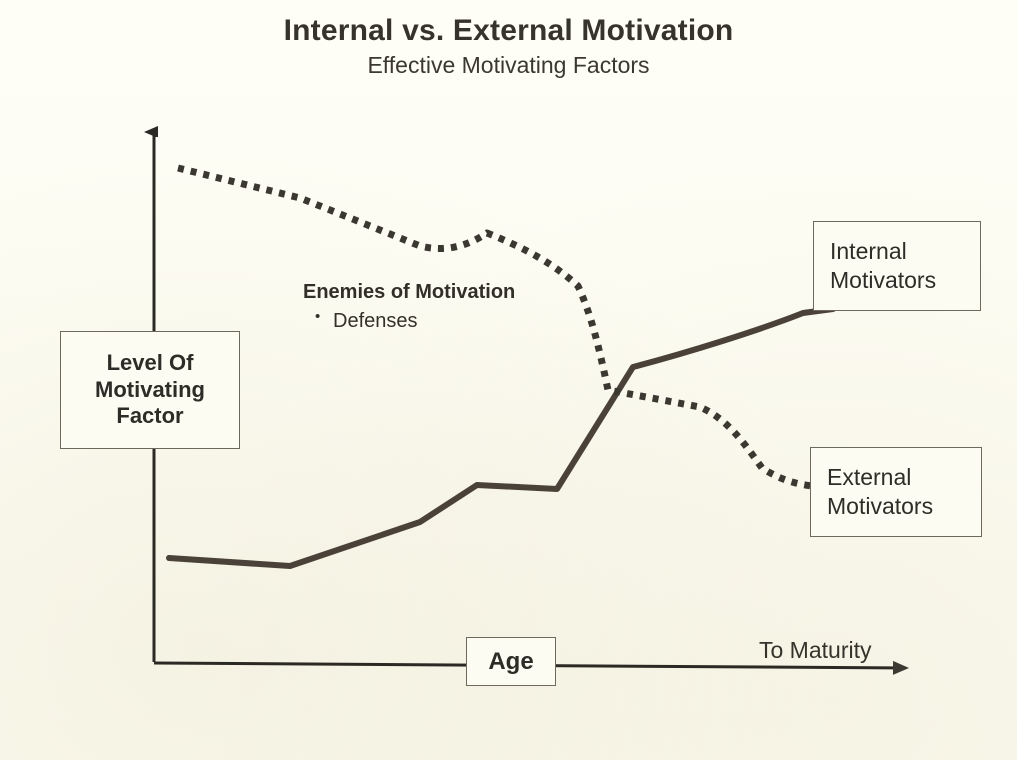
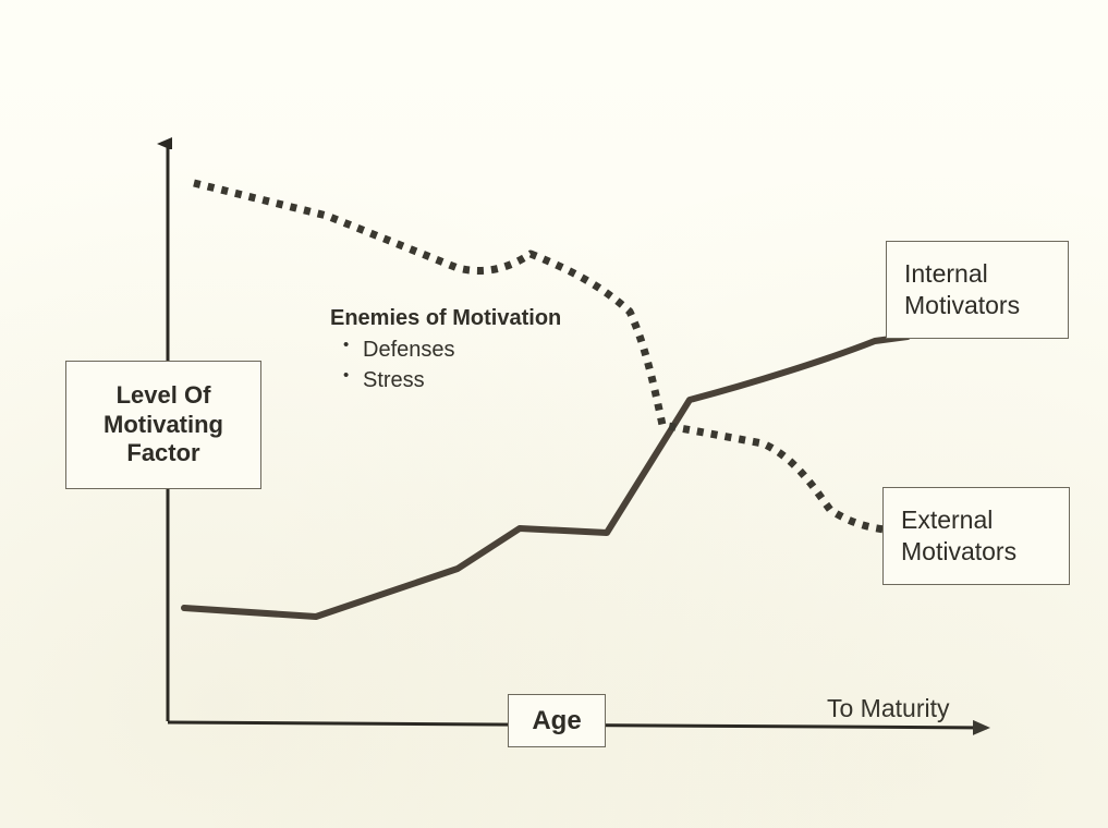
- Internal vs. External Motivation
- Effective Motivating Factors
  Level Of
  Motivating
  Factor
  Enemies of Motivation
  Defenses
+ Stress
  Internal
  Motivators
  External
  Motivators
  Age
  To Maturity
